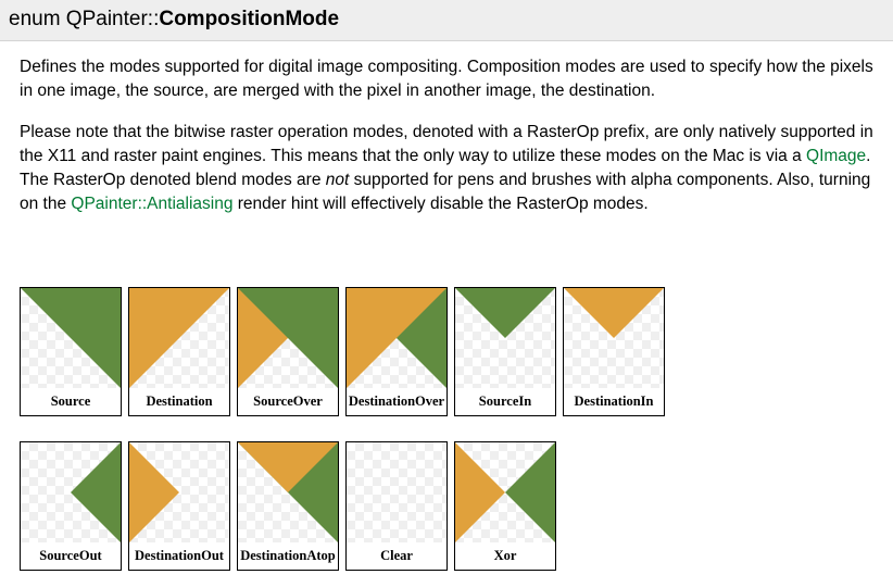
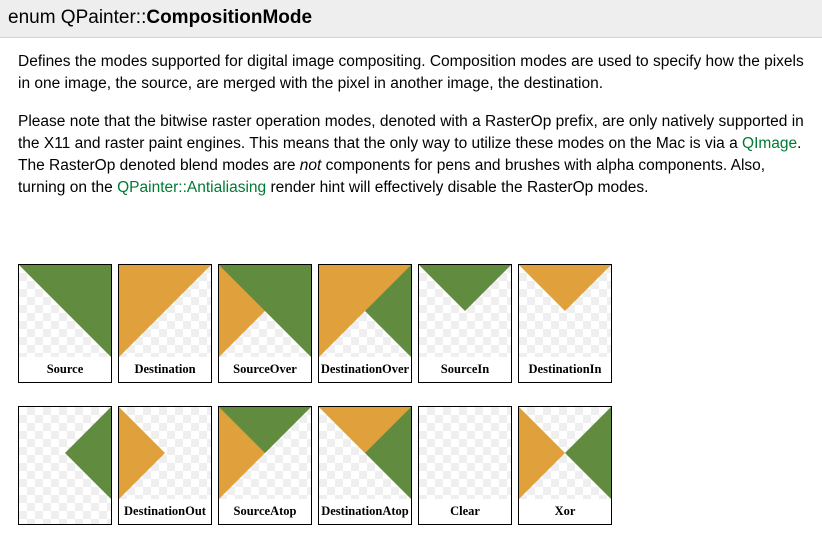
  enum QPainter::CompositionMode
  Defines the modes supported for digital image compositing. Composition modes are used to specify how the pixels in one image, the source, are merged with the pixel in another image, the destination.
- Please note that the bitwise raster operation modes, denoted with a RasterOp prefix, are only natively supported in the X11 and raster paint engines. This means that the only way to utilize these modes on the Mac is via a QImage. The RasterOp denoted blend modes are not supported for pens and brushes with alpha components. Also, turning on the QPainter::Antialiasing render hint will effectively disable the RasterOp modes.
+ Please note that the bitwise raster operation modes, denoted with a RasterOp prefix, are only natively supported in the X11 and raster paint engines. This means that the only way to utilize these modes on the Mac is via a QImage. The RasterOp denoted blend modes are not components for pens and brushes with alpha components. Also, turning on the QPainter::Antialiasing render hint will effectively disable the RasterOp modes.
  Source
  Destination
  SourceOver
  DestinationOver
  SourceIn
  DestinationIn
- SourceOut
  DestinationOut
+ SourceAtop
  DestinationAtop
  Clear
  Xor
